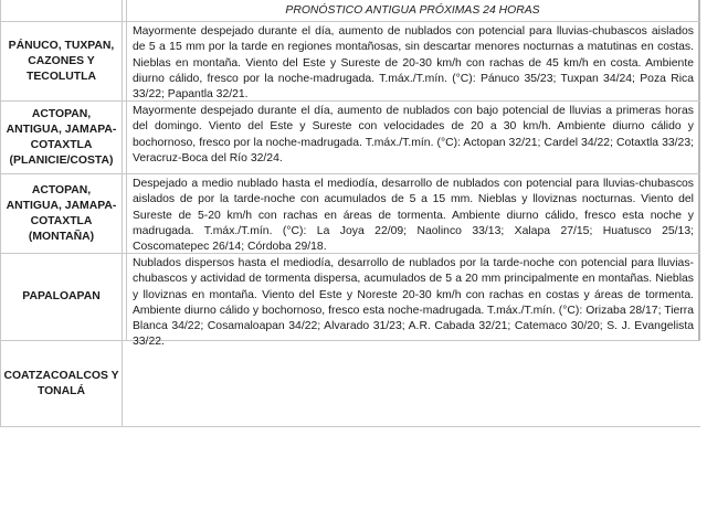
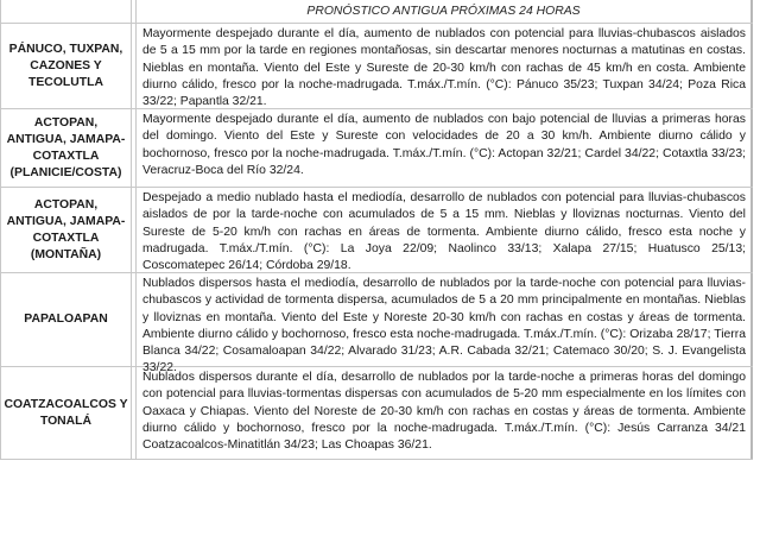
  PRONÓSTICO ANTIGUA PRÓXIMAS 24 HORAS
  PÁNUCO, TUXPAN, CAZONES Y TECOLUTLA
  Mayormente despejado durante el día, aumento de nublados con potencial para lluvias-chubascos aislados de 5 a 15 mm por la tarde en regiones montañosas, sin descartar menores nocturnas a matutinas en costas. Nieblas en montaña. Viento del Este y Sureste de 20-30 km/h con rachas de 45 km/h en costa. Ambiente diurno cálido, fresco por la noche-madrugada. T.máx./T.mín. (°C): Pánuco 35/23; Tuxpan 34/24; Poza Rica 33/22; Papantla 32/21.
  ACTOPAN, ANTIGUA, JAMAPA-COTAXTLA (PLANICIE/COSTA)
  Mayormente despejado durante el día, aumento de nublados con bajo potencial de lluvias a primeras horas del domingo. Viento del Este y Sureste con velocidades de 20 a 30 km/h. Ambiente diurno cálido y bochornoso, fresco por la noche-madrugada. T.máx./T.mín. (°C): Actopan 32/21; Cardel 34/22; Cotaxtla 33/23; Veracruz-Boca del Río 32/24.
  ACTOPAN, ANTIGUA, JAMAPA-COTAXTLA (MONTAÑA)
  Despejado a medio nublado hasta el mediodía, desarrollo de nublados con potencial para lluvias-chubascos aislados de por la tarde-noche con acumulados de 5 a 15 mm. Nieblas y lloviznas nocturnas. Viento del Sureste de 5-20 km/h con rachas en áreas de tormenta. Ambiente diurno cálido, fresco esta noche y madrugada. T.máx./T.mín. (°C): La Joya 22/09; Naolinco 33/13; Xalapa 27/15; Huatusco 25/13; Coscomatepec 26/14; Córdoba 29/18.
  PAPALOAPAN
  Nublados dispersos hasta el mediodía, desarrollo de nublados por la tarde-noche con potencial para lluvias-chubascos y actividad de tormenta dispersa, acumulados de 5 a 20 mm principalmente en montañas. Nieblas y lloviznas en montaña. Viento del Este y Noreste 20-30 km/h con rachas en costas y áreas de tormenta. Ambiente diurno cálido y bochornoso, fresco esta noche-madrugada. T.máx./T.mín. (°C): Orizaba 28/17; Tierra Blanca 34/22; Cosamaloapan 34/22; Alvarado 31/23; A.R. Cabada 32/21; Catemaco 30/20; S. J. Evangelista 33/22.
  COATZACOALCOS Y TONALÁ
+ Nublados dispersos durante el día, desarrollo de nublados por la tarde-noche a primeras horas del domingo con potencial para lluvias-tormentas dispersas con acumulados de 5-20 mm especialmente en los límites con Oaxaca y Chiapas. Viento del Noreste de 20-30 km/h con rachas en costas y áreas de tormenta. Ambiente diurno cálido y bochornoso, fresco por la noche-madrugada. T.máx./T.mín. (°C): Jesús Carranza 34/21 Coatzacoalcos-Minatitlán 34/23; Las Choapas 36/21.
